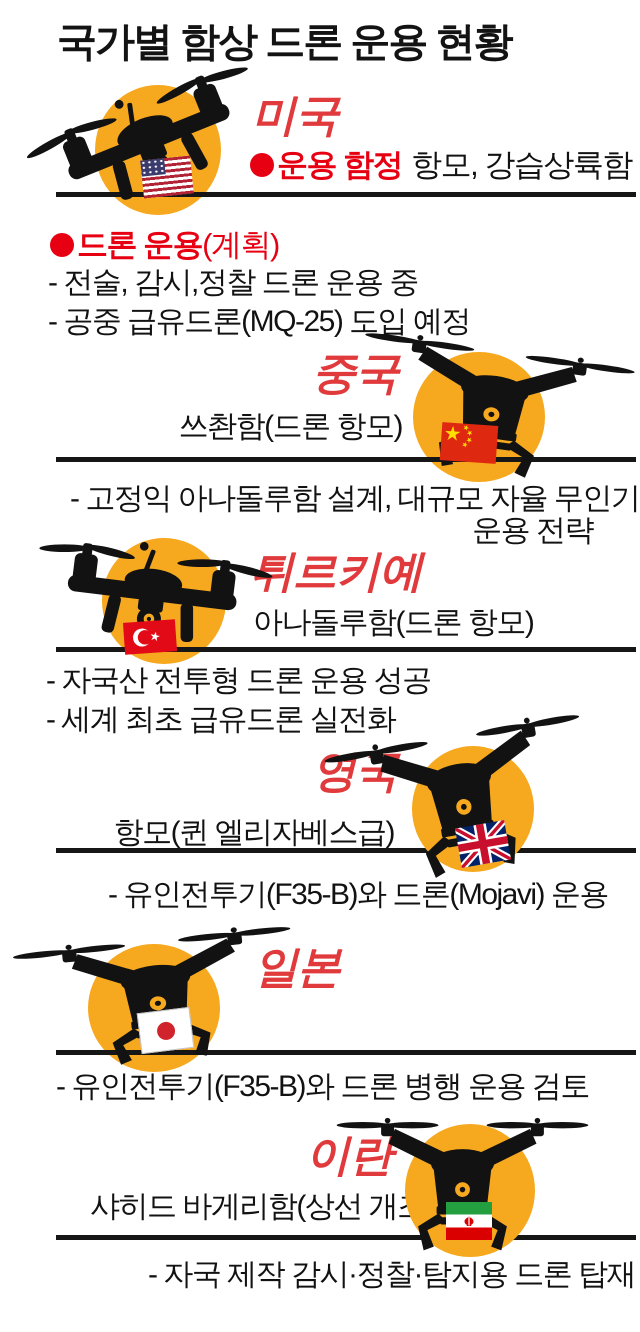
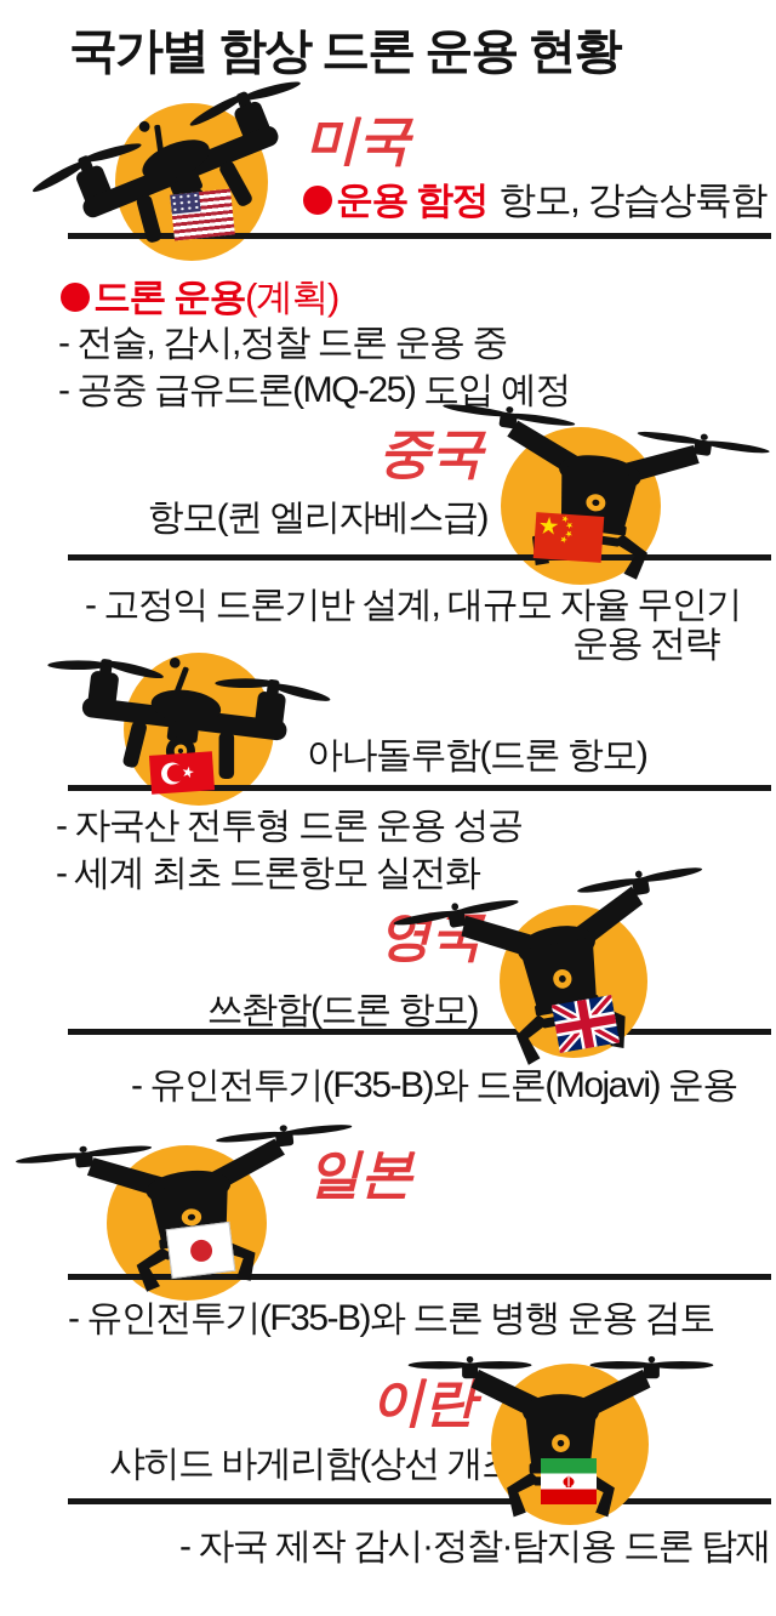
  국가별 함상 드론 운용 현황
  미국
  운용 함정 항모, 강습상륙함
  드론 운용(계획)
  - 전술, 감시,정찰 드론 운용 중
  - 공중 급유드론(MQ-25) 도입 예정
  중국
- 쓰촨함(드론 항모)
+ 항모(퀸 엘리자베스급)
- - 고정익 아나돌루함 설계, 대규모 자율 무인기
+ - 고정익 드론기반 설계, 대규모 자율 무인기
  운용 전략
- 튀르키예
  아나돌루함(드론 항모)
  - 자국산 전투형 드론 운용 성공
- - 세계 최초 급유드론 실전화
+ - 세계 최초 드론항모 실전화
  영국
- 항모(퀸 엘리자베스급)
+ 쓰촨함(드론 항모)
  - 유인전투기(F35-B)와 드론(Mojavi) 운용
  일본
  - 유인전투기(F35-B)와 드론 병행 운용 검토
  이란
  샤히드 바게리함(상선 개
  - 자국 제작 감시·정찰·탐지용 드론 탑재
